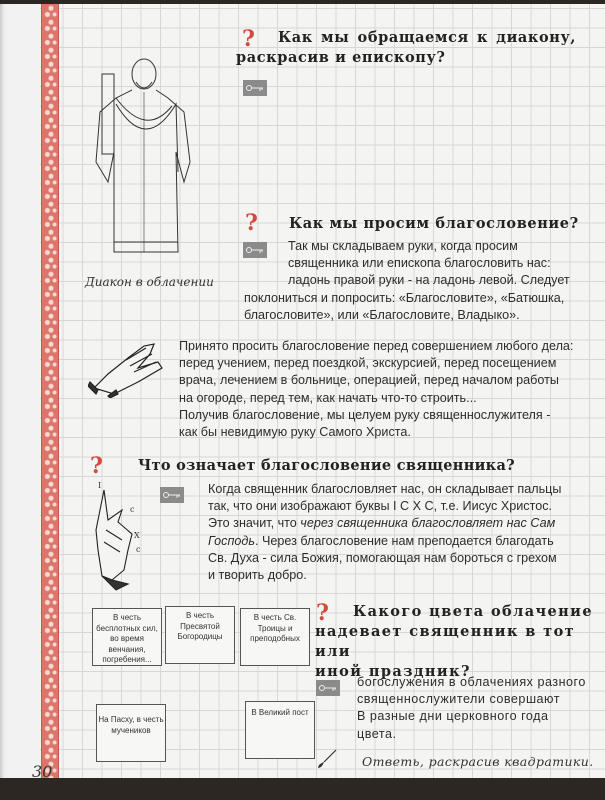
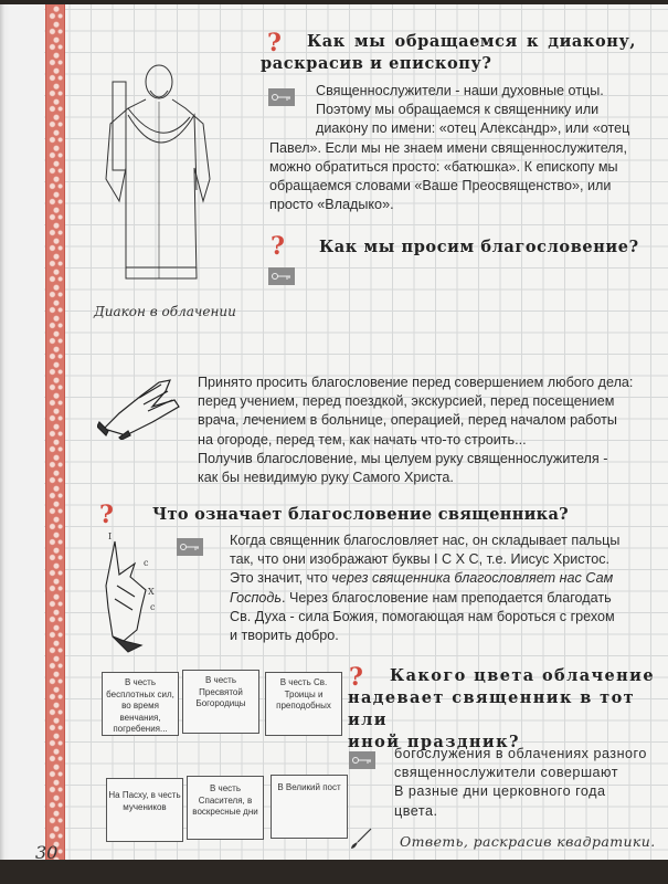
  Диакон в облачении
  ?
  Как мы обращаемся к диакону, раскрасив и епископу?
+ Священнослужители - наши духовные отцы.
+ Поэтому мы обращаемся к священнику или
+ диакону по имени: «отец Александр», или «отец
+ Павел». Если мы не знаем имени священнослужителя,
+ можно обратиться просто: «батюшка». К епископу мы
+ обращаемся словами «Ваше Преосвященство», или
+ просто «Владыко».
  ?
  Как мы просим благословение?
- Так мы складываем руки, когда просим
- священника или епископа благословить нас:
- ладонь правой руки - на ладонь левой. Следует
- поклониться и попросить: «Благословите», «Батюшка,
- благословите», или «Благословите, Владыко».
  Принято просить благословение перед совершением любого дела:
  перед учением, перед поездкой, экскурсией, перед посещением
  врача, лечением в больнице, операцией, перед началом работы
  на огороде, перед тем, как начать что-то строить...
  Получив благословение, мы целуем руку священнослужителя -
  как бы невидимую руку Самого Христа.
  ?
  Что означает благословение священника?
  I
  c
  X
  c
  Когда священник благословляет нас, он складывает пальцы
  так, что они изображают буквы I С Х С, т.е. Иисус Христос.
  Это значит, что через священника благословляет нас Сам
  Господь. Через благословение нам преподается благодать
  Св. Духа - сила Божия, помогающая нам бороться с грехом
  и творить добро.
  В честь бесплотных сил, во время венчания, погребения...
  В честь Пресвятой Богородицы
  В честь Св. Троицы и преподобных
  На Пасху, в честь мучеников
+ В честь Спасителя, в воскресные дни
  В Великий пост
  ?
  Какого цвета облачение
  надевает священник в тот или
  иной праздник?
  богослужения в облачениях разного
  священнослужители совершают
  В разные дни церковного года
  цвета.
  Ответь, раскрасив квадратики.
  30
